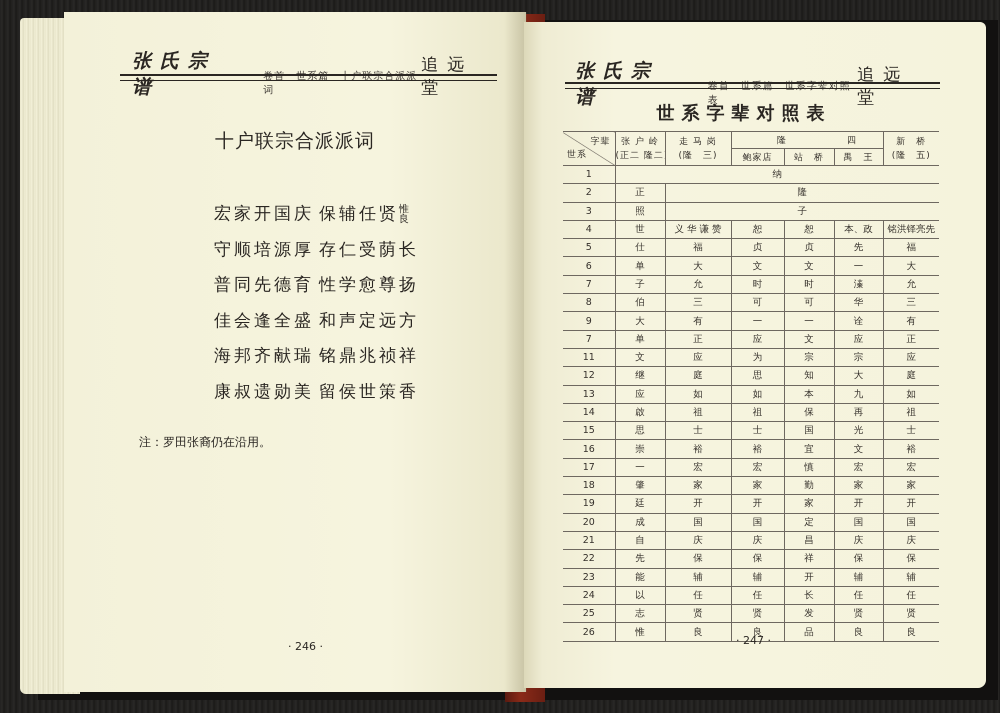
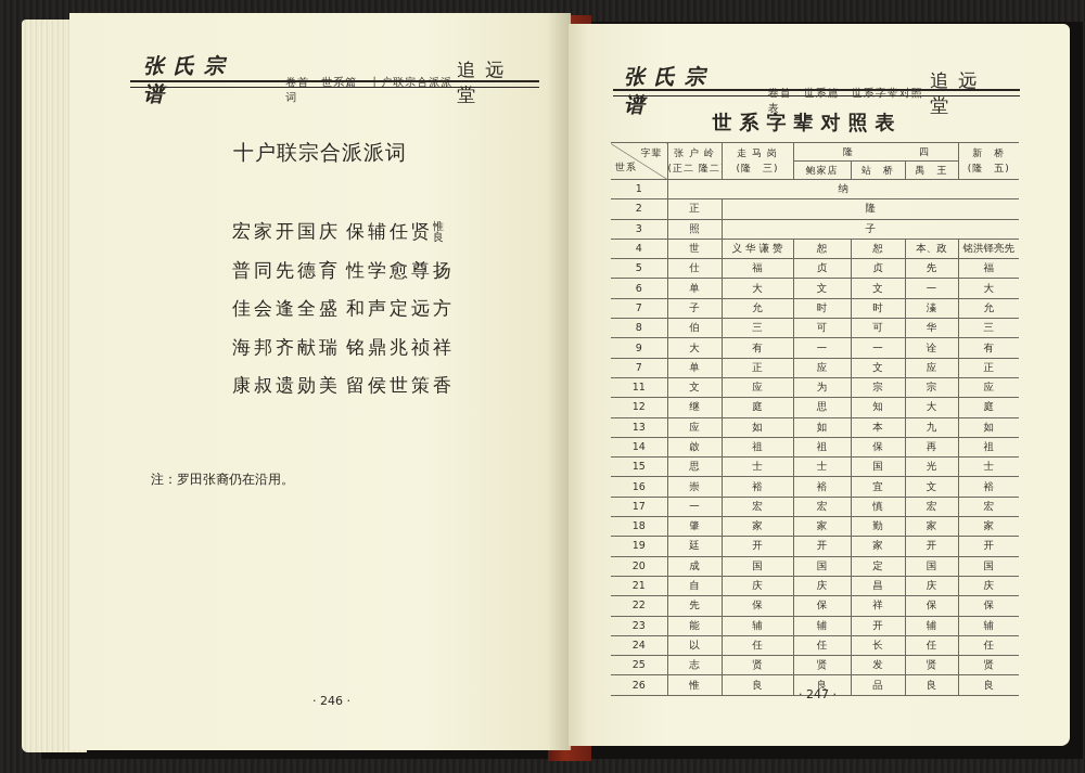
  张氏宗谱
  卷首 世系篇 十户联宗合派派词
  追远堂
  十户联宗合派派词
  宏家开国庆
  保辅任贤惟良
- 守顺培源厚
- 存仁受荫长
  普同先德育
  性学愈尊扬
  佳会逢全盛
  和声定远方
  海邦齐献瑞
  铭鼎兆祯祥
  康叔遗勋美
  留侯世策香
  注：罗田张裔仍在沿用。
  · 246 ·
  张氏宗谱
  卷首 世系篇 世系字辈对照表
  追远堂
  世系字辈对照表
  字辈 世系	张 户 岭 (正二 隆二	走 马 岗 (隆 三)	隆 四	新 桥 (隆 五)
  鲍家店	站 桥	禺 王
  1	纳
  2	正	隆
  3	照	子
  4	世	义 华 谦 赞	恕	恕	本、政	铭洪铎亮先
  5	仕	福	贞	贞	先	福
  6	单	大	文	文	一	大
  7	子	允	时	时	溱	允
  8	伯	三	可	可	华	三
  9	大	有	一	一	诠	有
  7	单	正	应	文	应	正
  11	文	应	为	宗	宗	应
  12	继	庭	思	知	大	庭
  13	应	如	如	本	九	如
  14	啟	祖	祖	保	再	祖
  15	思	士	士	国	光	士
  16	崇	裕	裕	宜	文	裕
  17	一	宏	宏	慎	宏	宏
  18	肇	家	家	勤	家	家
  19	廷	开	开	家	开	开
  20	成	国	国	定	国	国
  21	自	庆	庆	昌	庆	庆
  22	先	保	保	祥	保	保
  23	能	辅	辅	开	辅	辅
  24	以	任	任	长	任	任
  25	志	贤	贤	发	贤	贤
  26	惟	良	良	品	良	良
  · 247 ·
